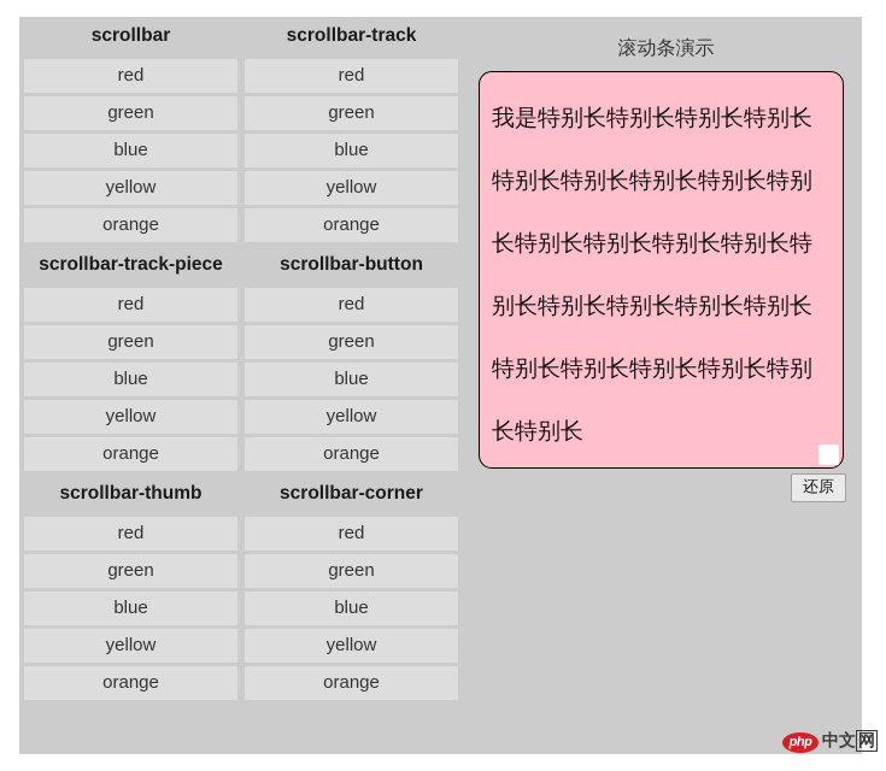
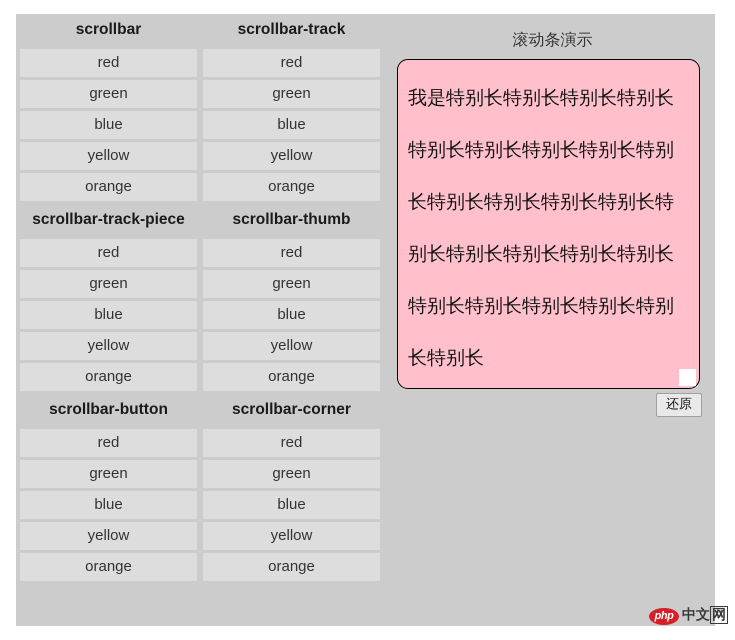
  scrollbar
  scrollbar-track
  red
  red
  green
  green
  blue
  blue
  yellow
  yellow
  orange
  orange
  scrollbar-track-piece
- scrollbar-button
+ scrollbar-thumb
  red
  red
  green
  green
  blue
  blue
  yellow
  yellow
  orange
  orange
- scrollbar-thumb
+ scrollbar-button
  scrollbar-corner
  red
  red
  green
  green
  blue
  blue
  yellow
  yellow
  orange
  orange
  滚动条演示
  我是特别长特别长特别长特别长特别长特别长特别长特别长特别长特别长特别长特别长特别长特别长特别长特别长特别长特别长特别长特别长特别长特别长特别长特别长
  还原
  php
  中文 网
